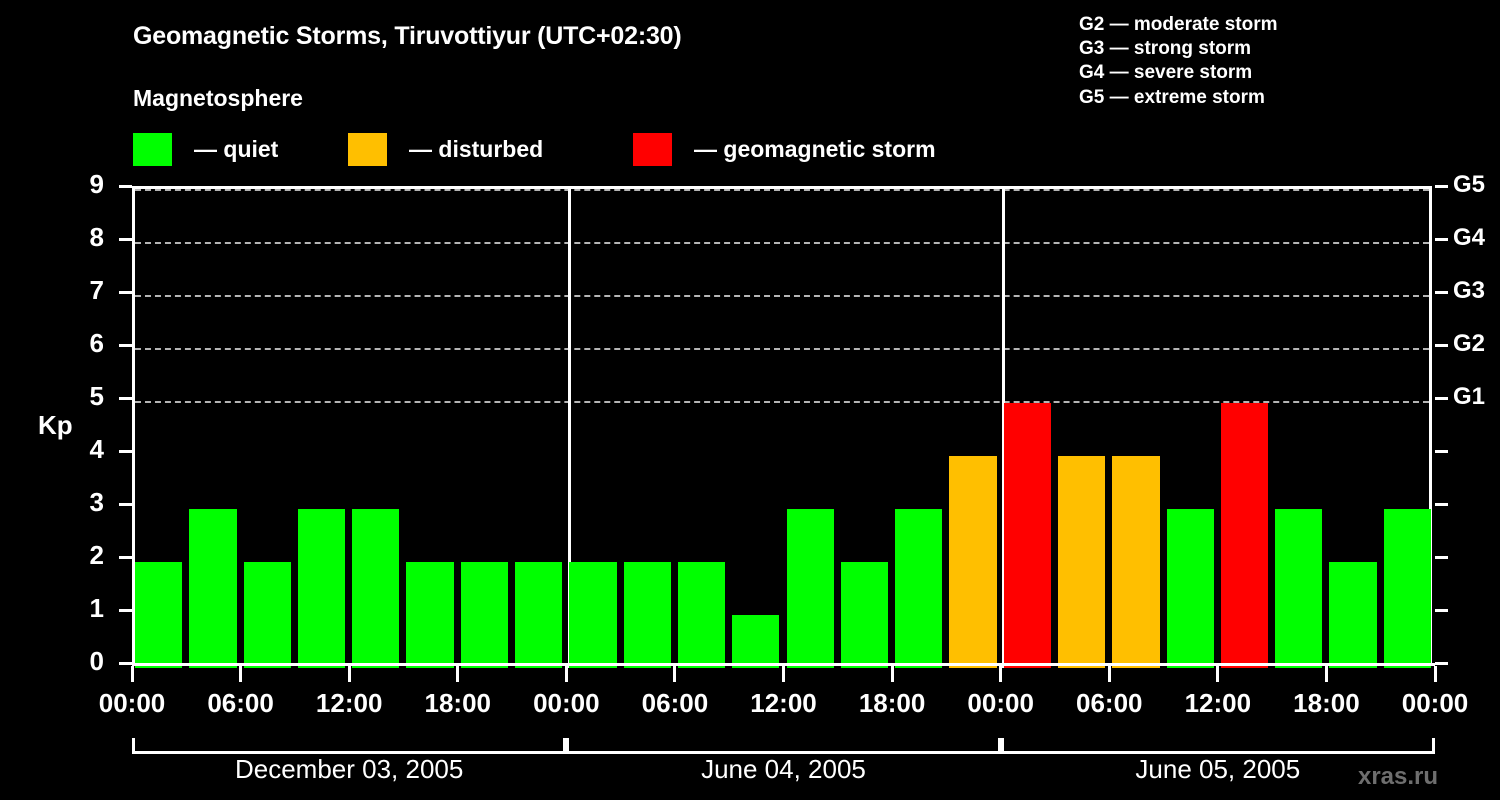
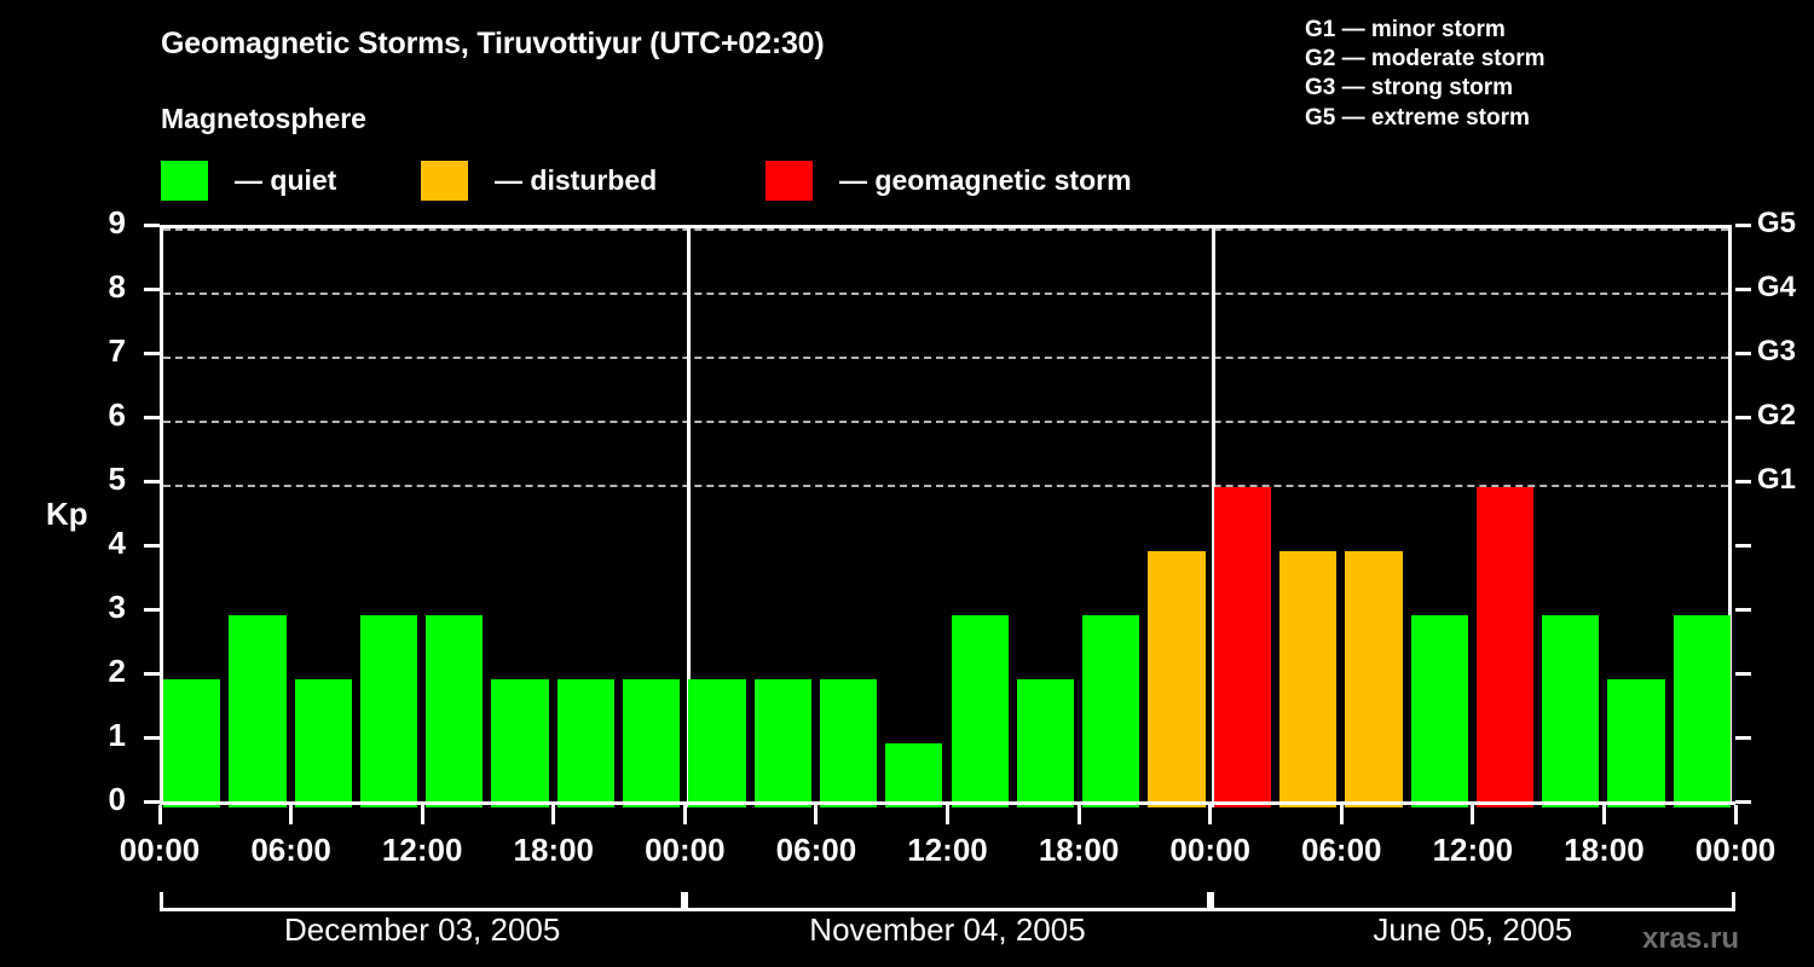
  Geomagnetic Storms, Tiruvottiyur (UTC+02:30)
  Magnetosphere
  — quiet
  — disturbed
  — geomagnetic storm
+ G1 — minor storm
  G2 — moderate storm
  G3 — strong storm
- G4 — severe storm
  G5 — extreme storm
  Kp
  0
  1
  2
  3
  4
  5
  6
  7
  8
  9
  G1
  G2
  G3
  G4
  G5
  00:00
  06:00
  12:00
  18:00
  00:00
  06:00
  12:00
  18:00
  00:00
  06:00
  12:00
  18:00
  00:00
  December 03, 2005
- June 04, 2005
+ November 04, 2005
  June 05, 2005
  xras.ru
